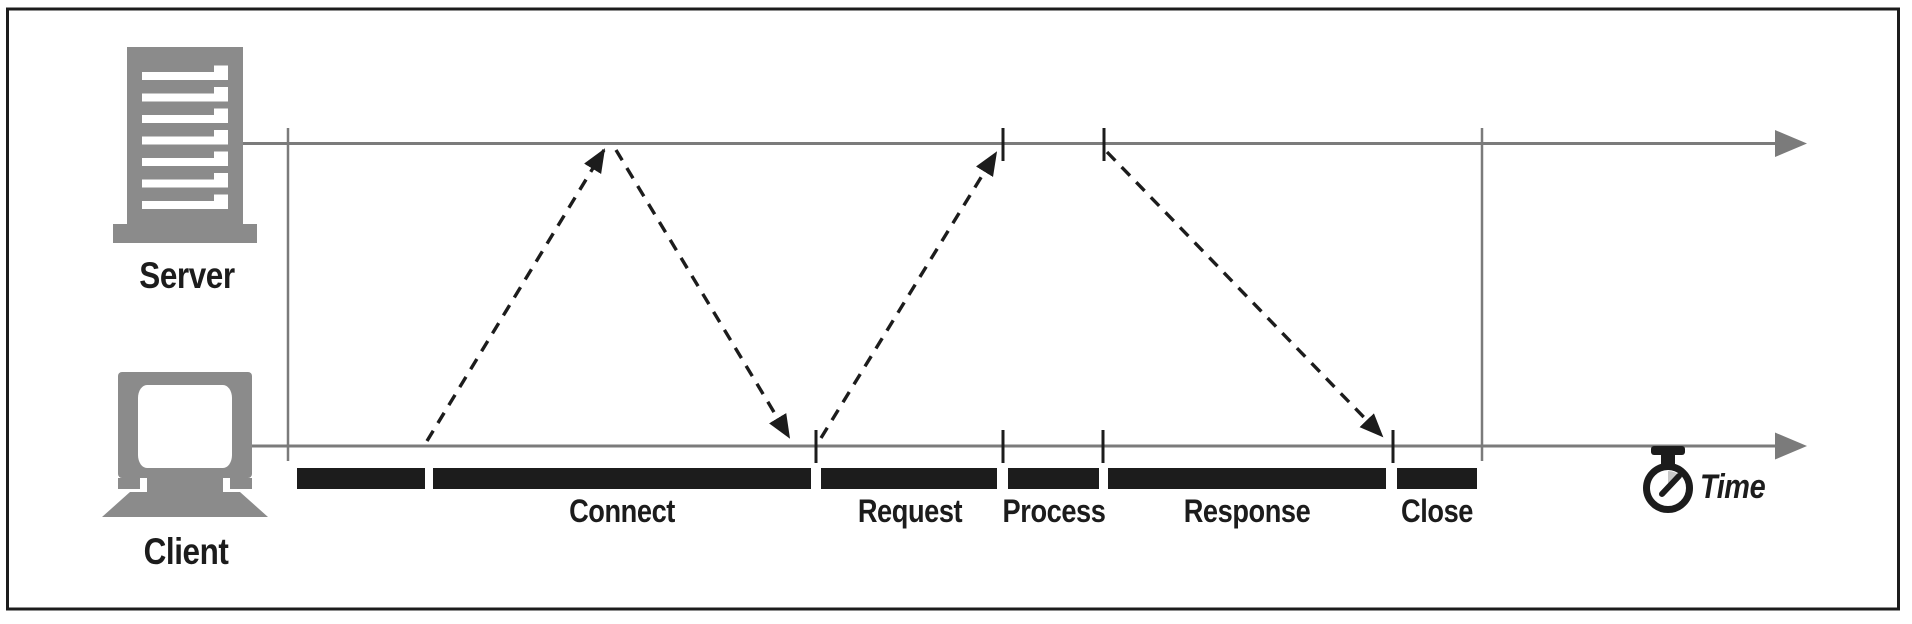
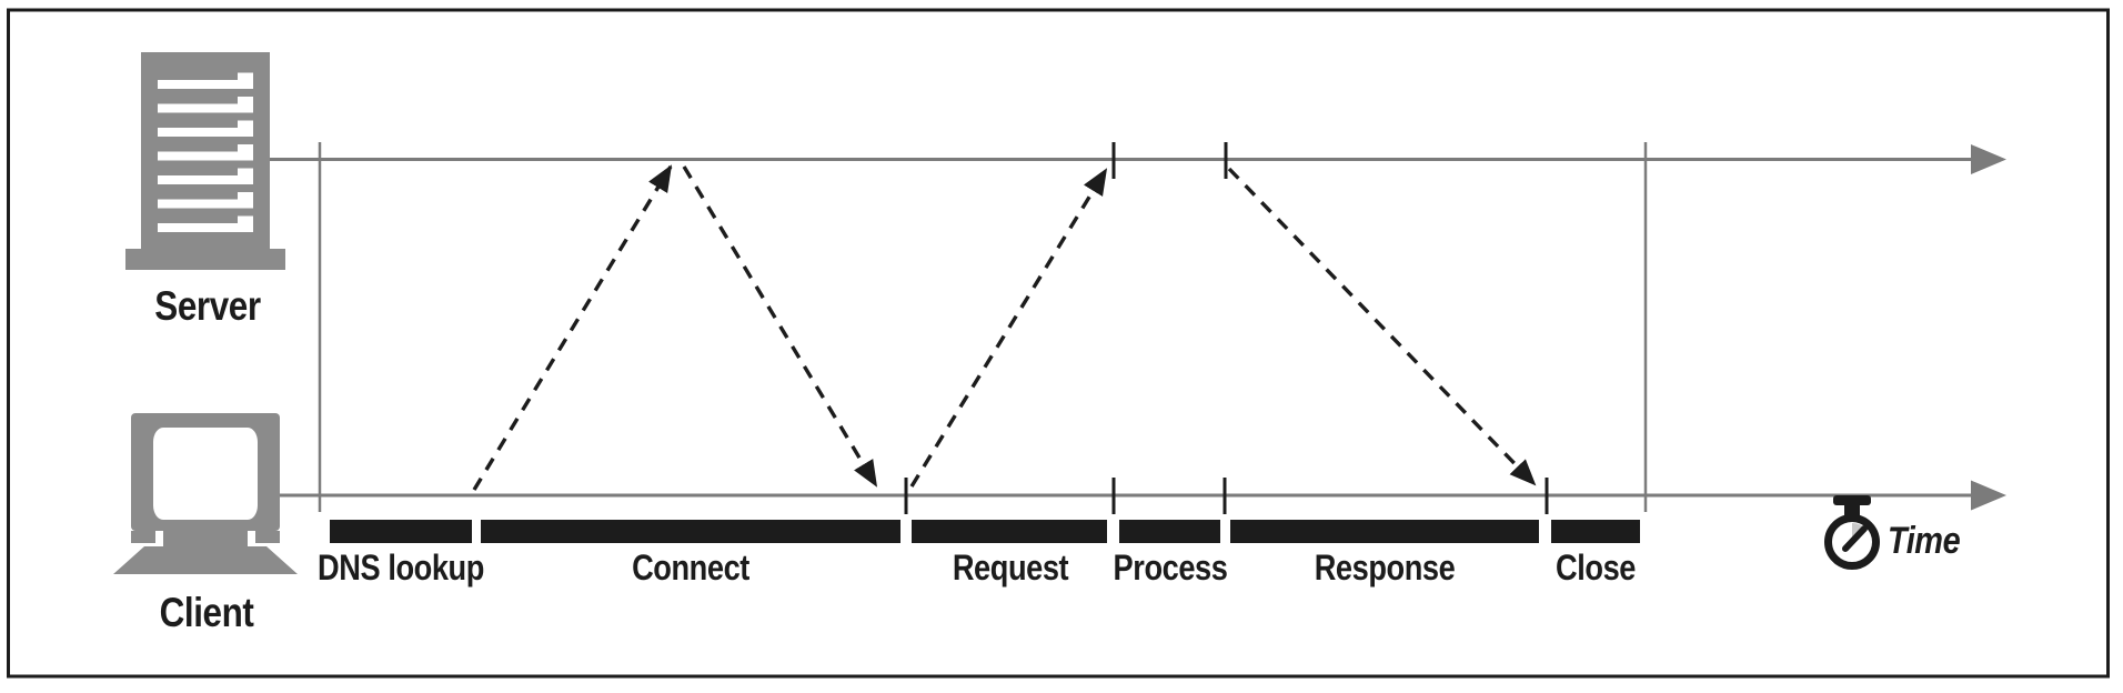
  Server
  Client
+ DNS lookup
  Connect
  Request
  Process
  Response
  Close
  Time
